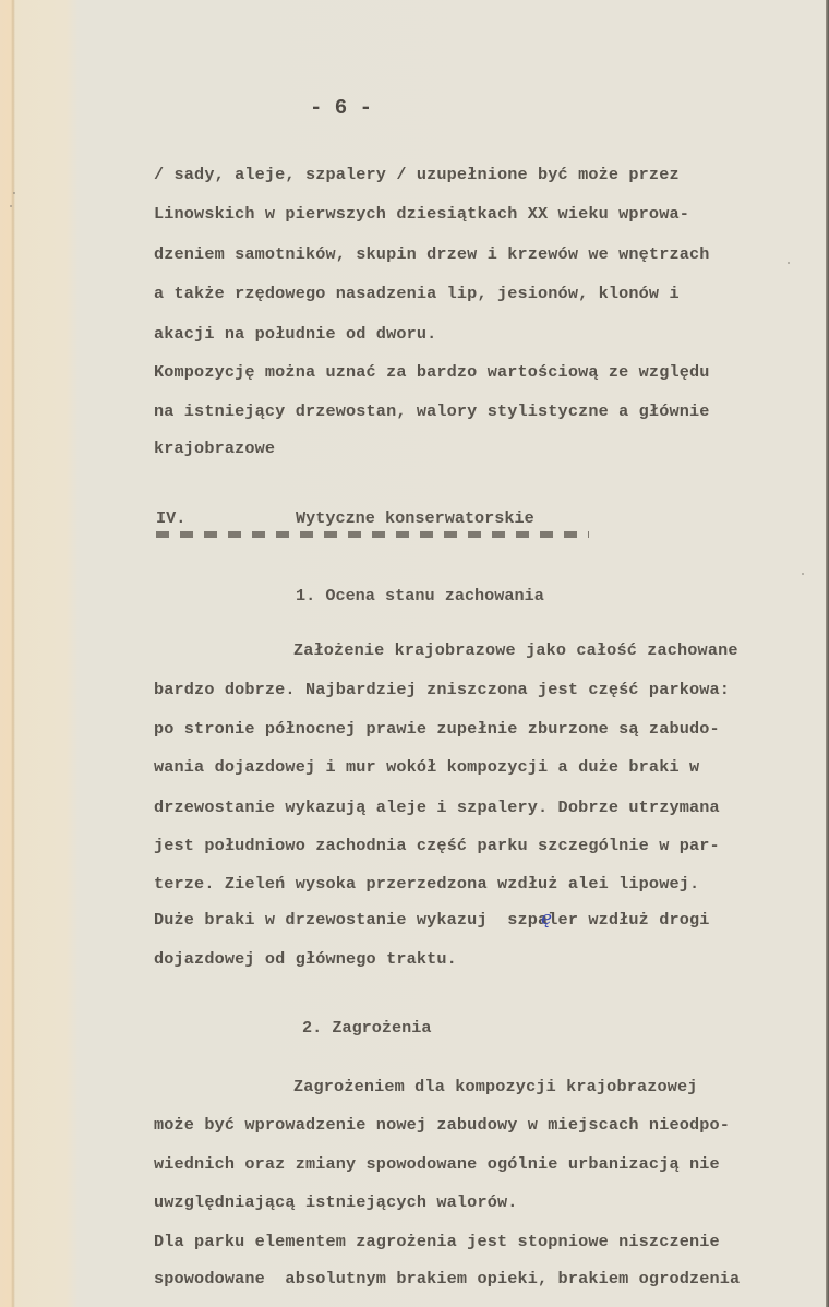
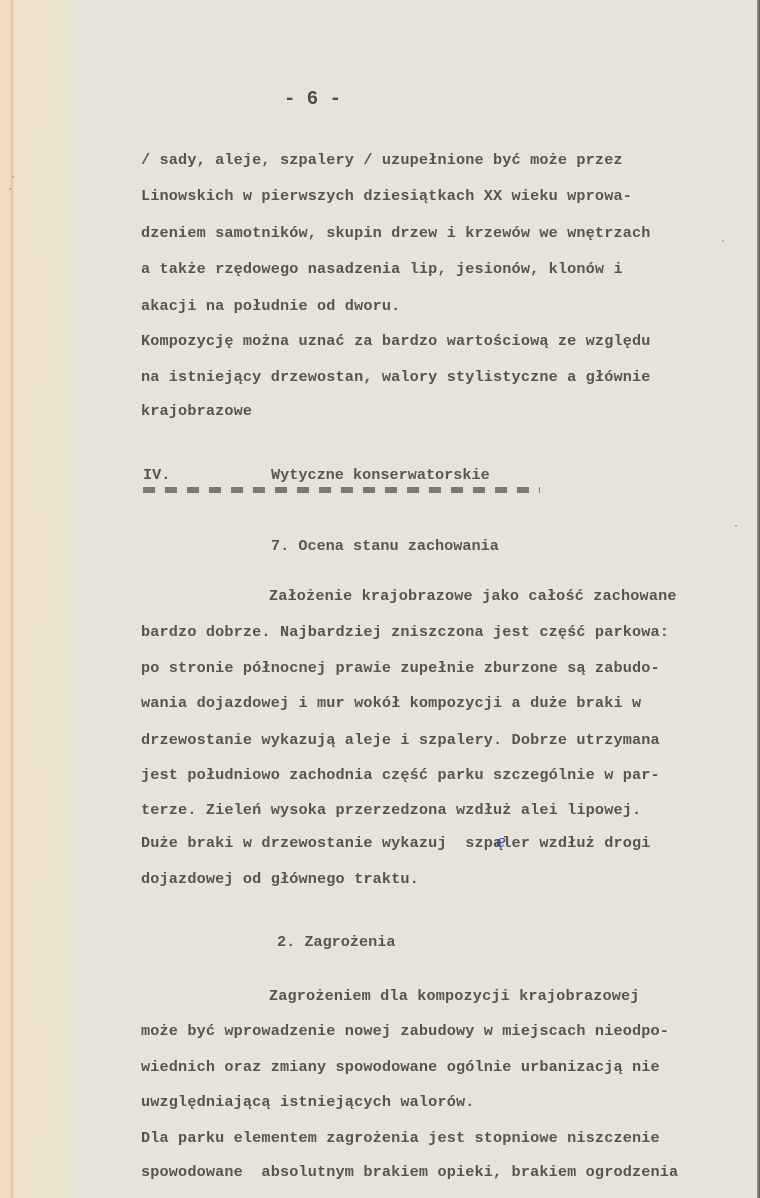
  - 6 -
  / sady, aleje, szpalery / uzupełnione być może przez
  Linowskich w pierwszych dziesiątkach XX wieku wprowa-
  dzeniem samotników, skupin drzew i krzewów we wnętrzach
  a także rzędowego nasadzenia lip, jesionów, klonów i
  akacji na południe od dworu.
  Kompozycję można uznać za bardzo wartościową ze względu
  na istniejący drzewostan, walory stylistyczne a głównie
  krajobrazowe
  IV.
  Wytyczne konserwatorskie
- 1. Ocena stanu zachowania
+ 7. Ocena stanu zachowania
  Założenie krajobrazowe jako całość zachowane
  bardzo dobrze. Najbardziej zniszczona jest część parkowa:
  po stronie północnej prawie zupełnie zburzone są zabudo-
  wania dojazdowej i mur wokół kompozycji a duże braki w
  drzewostanie wykazują aleje i szpalery. Dobrze utrzymana
  jest południowo zachodnia część parku szczególnie w par-
  terze. Zieleń wysoka przerzedzona wzdłuż alei lipowej.
  Duże braki w drzewostanie wykazuj szpaler wzdłuż drogi
  ę
  dojazdowej od głównego traktu.
  2. Zagrożenia
  Zagrożeniem dla kompozycji krajobrazowej
  może być wprowadzenie nowej zabudowy w miejscach nieodpo-
  wiednich oraz zmiany spowodowane ogólnie urbanizacją nie
  uwzględniającą istniejących walorów.
  Dla parku elementem zagrożenia jest stopniowe niszczenie
  spowodowane absolutnym brakiem opieki, brakiem ogrodzenia
